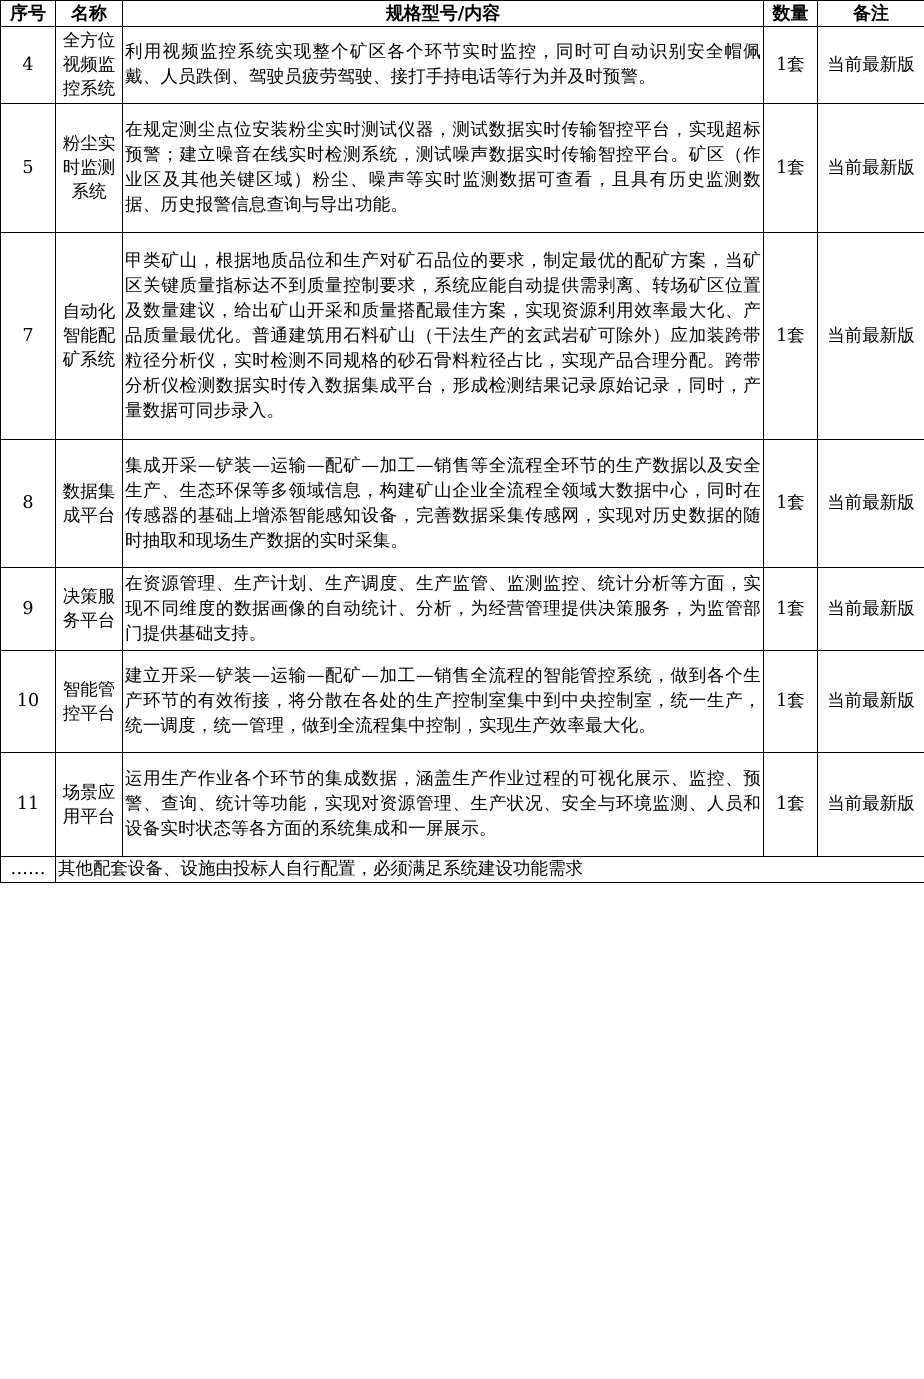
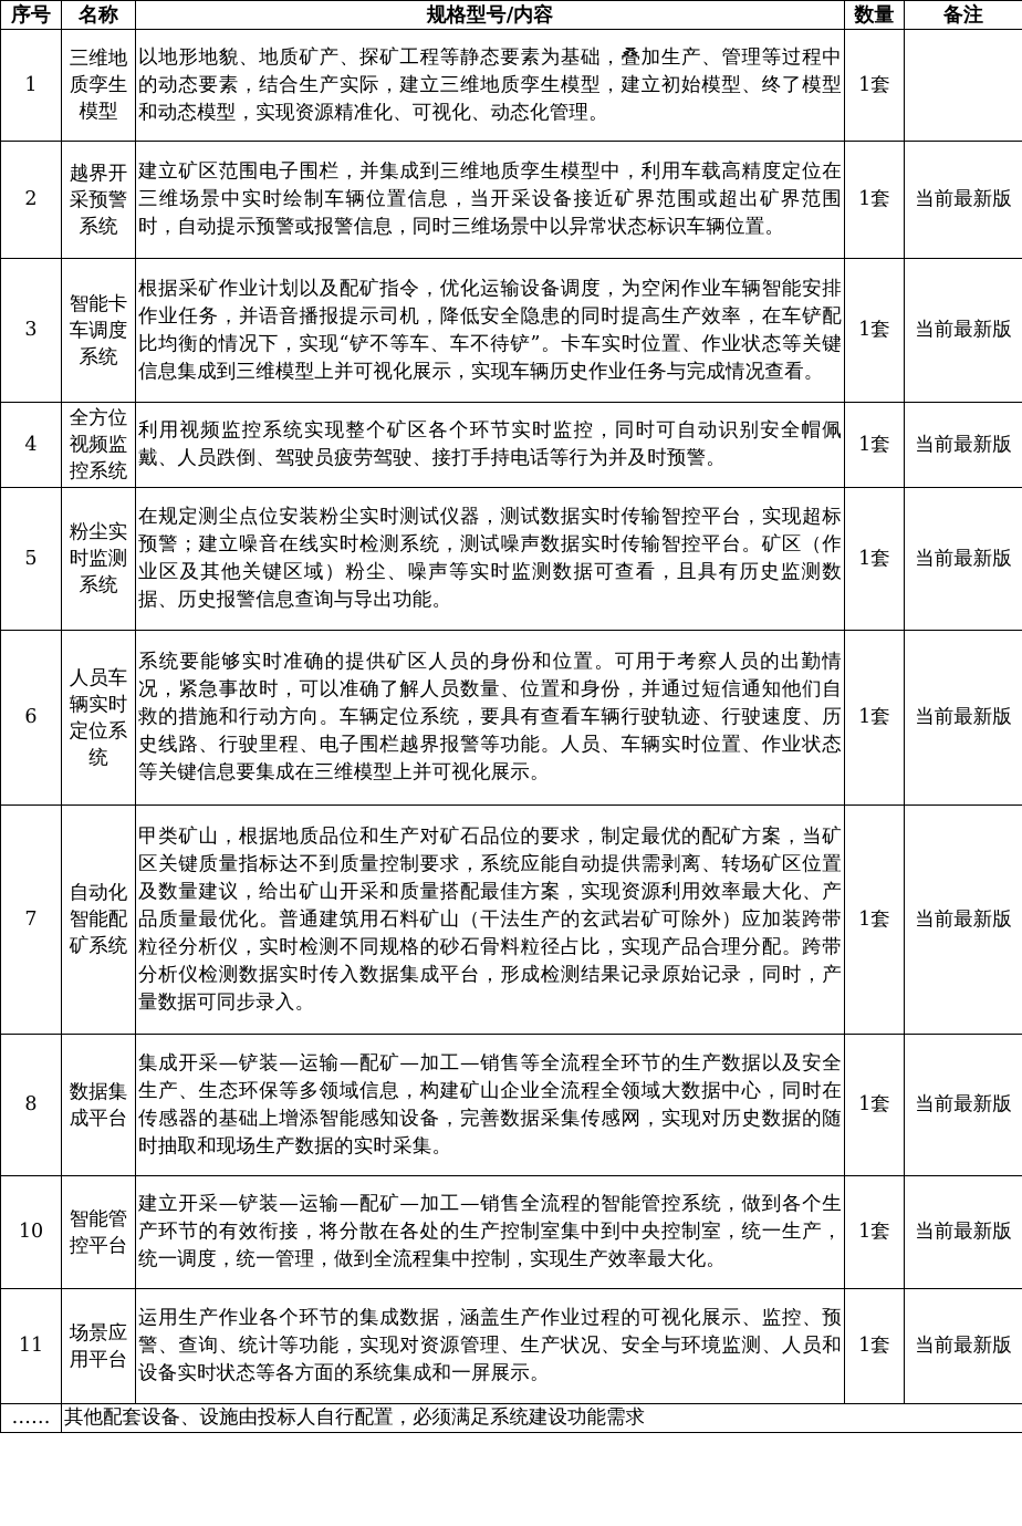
  序号	名称	规格型号/内容	数量	备注
+ 1	三维地质孪生模型	以地形地貌、地质矿产、探矿工程等静态要素为基础，叠加生产、管理等过程中的动态要素，结合生产实际，建立三维地质孪生模型，建立初始模型、终了模型和动态模型，实现资源精准化、可视化、动态化管理。	1套
+ 2	越界开采预警系统	建立矿区范围电子围栏，并集成到三维地质孪生模型中，利用车载高精度定位在三维场景中实时绘制车辆位置信息，当开采设备接近矿界范围或超出矿界范围时，自动提示预警或报警信息，同时三维场景中以异常状态标识车辆位置。	1套	当前最新版
+ 3	智能卡车调度系统	根据采矿作业计划以及配矿指令，优化运输设备调度，为空闲作业车辆智能安排作业任务，并语音播报提示司机，降低安全隐患的同时提高生产效率，在车铲配比均衡的情况下，实现“铲不等车、车不待铲”。卡车实时位置、作业状态等关键信息集成到三维模型上并可视化展示，实现车辆历史作业任务与完成情况查看。	1套	当前最新版
  4	全方位视频监控系统	利用视频监控系统实现整个矿区各个环节实时监控，同时可自动识别安全帽佩戴、人员跌倒、驾驶员疲劳驾驶、接打手持电话等行为并及时预警。	1套	当前最新版
  5	粉尘实时监测系统	在规定测尘点位安装粉尘实时测试仪器，测试数据实时传输智控平台，实现超标预警；建立噪音在线实时检测系统，测试噪声数据实时传输智控平台。矿区（作业区及其他关键区域）粉尘、噪声等实时监测数据可查看，且具有历史监测数据、历史报警信息查询与导出功能。	1套	当前最新版
+ 6	人员车辆实时定位系统	系统要能够实时准确的提供矿区人员的身份和位置。可用于考察人员的出勤情况，紧急事故时，可以准确了解人员数量、位置和身份，并通过短信通知他们自救的措施和行动方向。车辆定位系统，要具有查看车辆行驶轨迹、行驶速度、历史线路、行驶里程、电子围栏越界报警等功能。人员、车辆实时位置、作业状态等关键信息要集成在三维模型上并可视化展示。	1套	当前最新版
  7	自动化智能配矿系统	甲类矿山，根据地质品位和生产对矿石品位的要求，制定最优的配矿方案，当矿区关键质量指标达不到质量控制要求，系统应能自动提供需剥离、转场矿区位置及数量建议，给出矿山开采和质量搭配最佳方案，实现资源利用效率最大化、产品质量最优化。普通建筑用石料矿山（干法生产的玄武岩矿可除外）应加装跨带粒径分析仪，实时检测不同规格的砂石骨料粒径占比，实现产品合理分配。跨带分析仪检测数据实时传入数据集成平台，形成检测结果记录原始记录，同时，产量数据可同步录入。	1套	当前最新版
  8	数据集成平台	集成开采—铲装—运输—配矿—加工—销售等全流程全环节的生产数据以及安全生产、生态环保等多领域信息，构建矿山企业全流程全领域大数据中心，同时在传感器的基础上增添智能感知设备，完善数据采集传感网，实现对历史数据的随时抽取和现场生产数据的实时采集。	1套	当前最新版
- 9	决策服务平台	在资源管理、生产计划、生产调度、生产监管、监测监控、统计分析等方面，实现不同维度的数据画像的自动统计、分析，为经营管理提供决策服务，为监管部门提供基础支持。	1套	当前最新版
  10	智能管控平台	建立开采—铲装—运输—配矿—加工—销售全流程的智能管控系统，做到各个生产环节的有效衔接，将分散在各处的生产控制室集中到中央控制室，统一生产，统一调度，统一管理，做到全流程集中控制，实现生产效率最大化。	1套	当前最新版
  11	场景应用平台	运用生产作业各个环节的集成数据，涵盖生产作业过程的可视化展示、监控、预警、查询、统计等功能，实现对资源管理、生产状况、安全与环境监测、人员和设备实时状态等各方面的系统集成和一屏展示。	1套	当前最新版
  ……	其他配套设备、设施由投标人自行配置，必须满足系统建设功能需求
